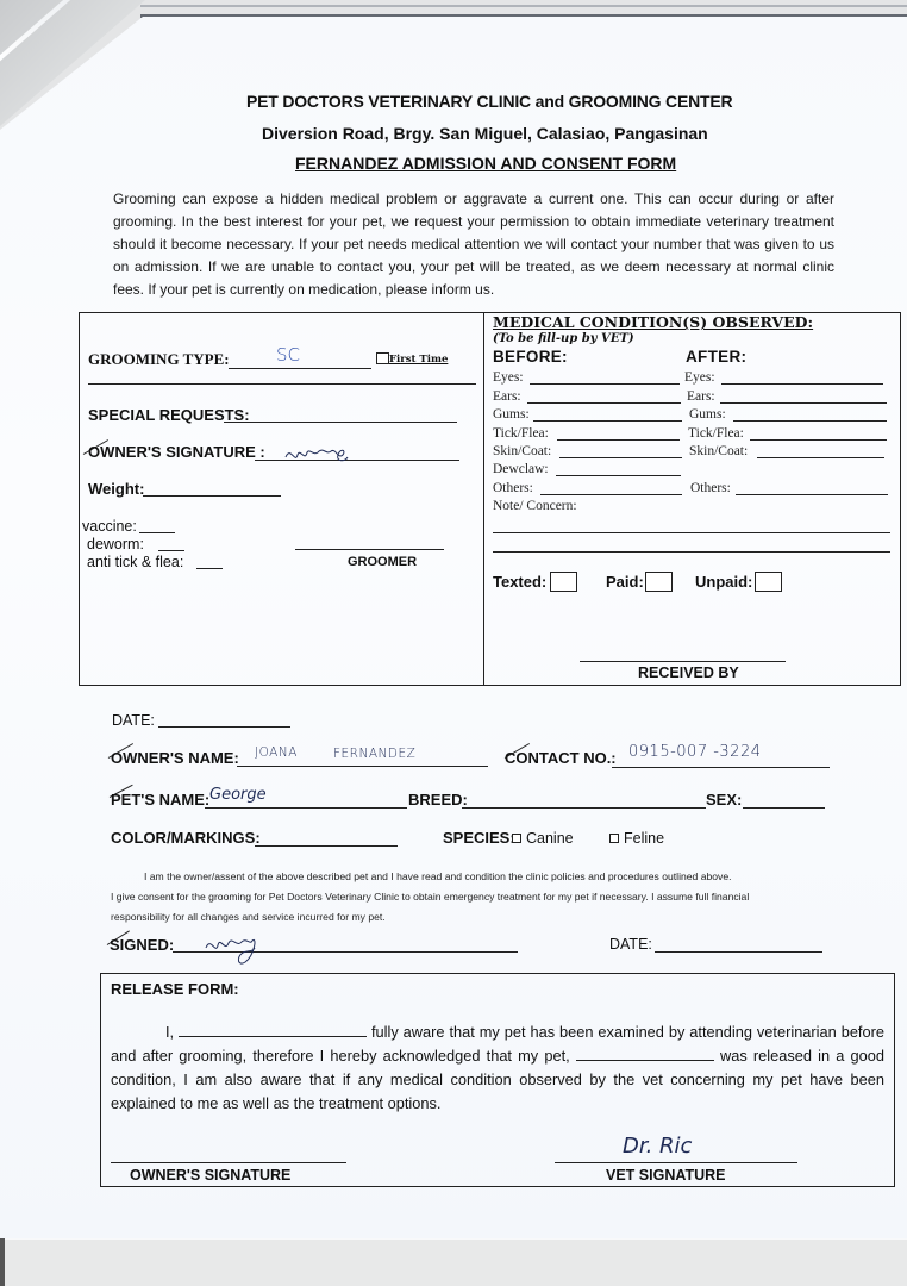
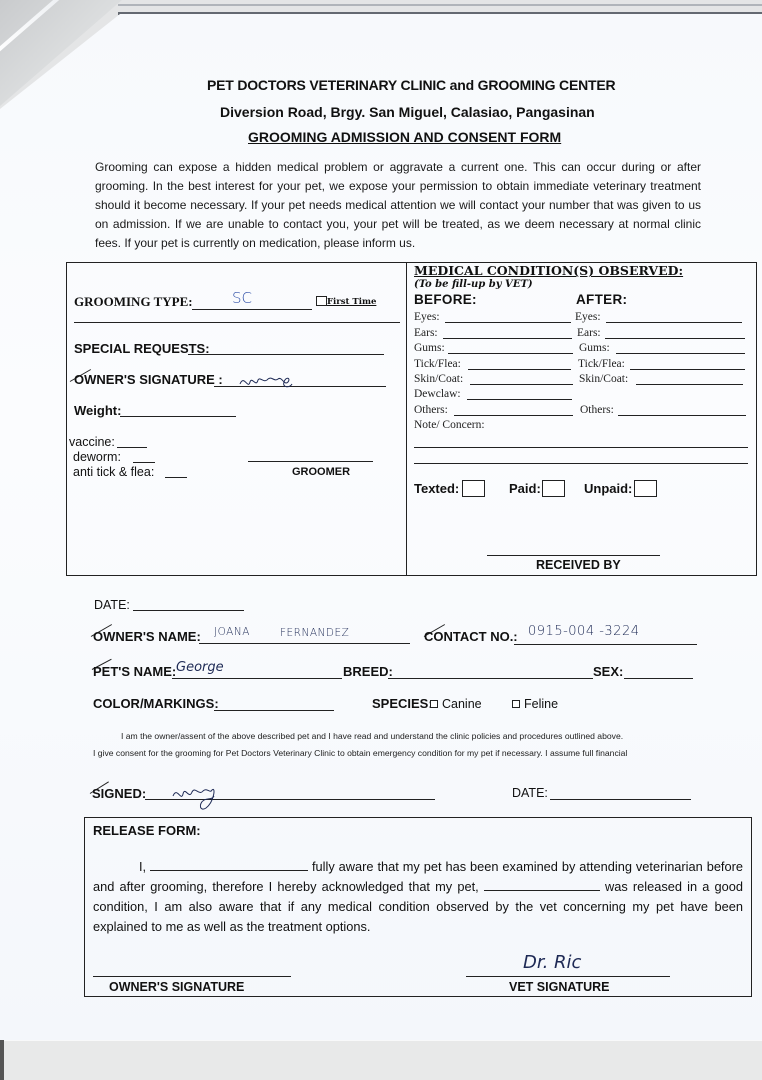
  PET DOCTORS VETERINARY CLINIC and GROOMING CENTER
  Diversion Road, Brgy. San Miguel, Calasiao, Pangasinan
- FERNANDEZ ADMISSION AND CONSENT FORM
+ GROOMING ADMISSION AND CONSENT FORM
- Grooming can expose a hidden medical problem or aggravate a current one. This can occur during or after grooming. In the best interest for your pet, we request your permission to obtain immediate veterinary treatment should it become necessary. If your pet needs medical attention we will contact your number that was given to us on admission. If we are unable to contact you, your pet will be treated, as we deem necessary at normal clinic fees. If your pet is currently on medication, please inform us.
+ Grooming can expose a hidden medical problem or aggravate a current one. This can occur during or after grooming. In the best interest for your pet, we expose your permission to obtain immediate veterinary treatment should it become necessary. If your pet needs medical attention we will contact your number that was given to us on admission. If we are unable to contact you, your pet will be treated, as we deem necessary at normal clinic fees. If your pet is currently on medication, please inform us.
  GROOMING TYPE:
  SC
  First Time
  SPECIAL REQUESTS:
  OWNER'S SIGNATURE :
  Weight:
  vaccine:
  deworm:
  anti tick & flea:
  GROOMER
  MEDICAL CONDITION(S) OBSERVED:
  (To be fill-up by VET)
  BEFORE:
  AFTER:
  Eyes:
  Ears:
  Gums:
  Tick/Flea:
  Skin/Coat:
  Dewclaw:
  Others:
  Eyes:
  Ears:
  Gums:
  Tick/Flea:
  Skin/Coat:
  Others:
  Note/ Concern:
  Texted:
  Paid:
  Unpaid:
  RECEIVED BY
  DATE:
  OWNER'S NAME:
  JOANA
  FERNANDEZ
  CONTACT NO.:
- 0915-007 -3224
+ 0915-004 -3224
  PET'S NAME:
  George
  BREED:
  SEX:
  COLOR/MARKINGS:
  SPECIES
  Canine
  Feline
- I am the owner/assent of the above described pet and I have read and condition the clinic policies and procedures outlined above.
+ I am the owner/assent of the above described pet and I have read and understand the clinic policies and procedures outlined above.
- I give consent for the grooming for Pet Doctors Veterinary Clinic to obtain emergency treatment for my pet if necessary. I assume full financial
+ I give consent for the grooming for Pet Doctors Veterinary Clinic to obtain emergency condition for my pet if necessary. I assume full financial
- responsibility for all changes and service incurred for my pet.
  SIGNED:
  DATE:
  RELEASE FORM:
  I, fully aware that my pet has been examined by attending veterinarian before and after grooming, therefore I hereby acknowledged that my pet, was released in a good condition, I am also aware that if any medical condition observed by the vet concerning my pet have been explained to me as well as the treatment options.
  OWNER'S SIGNATURE
  Dr. Ric
  VET SIGNATURE
